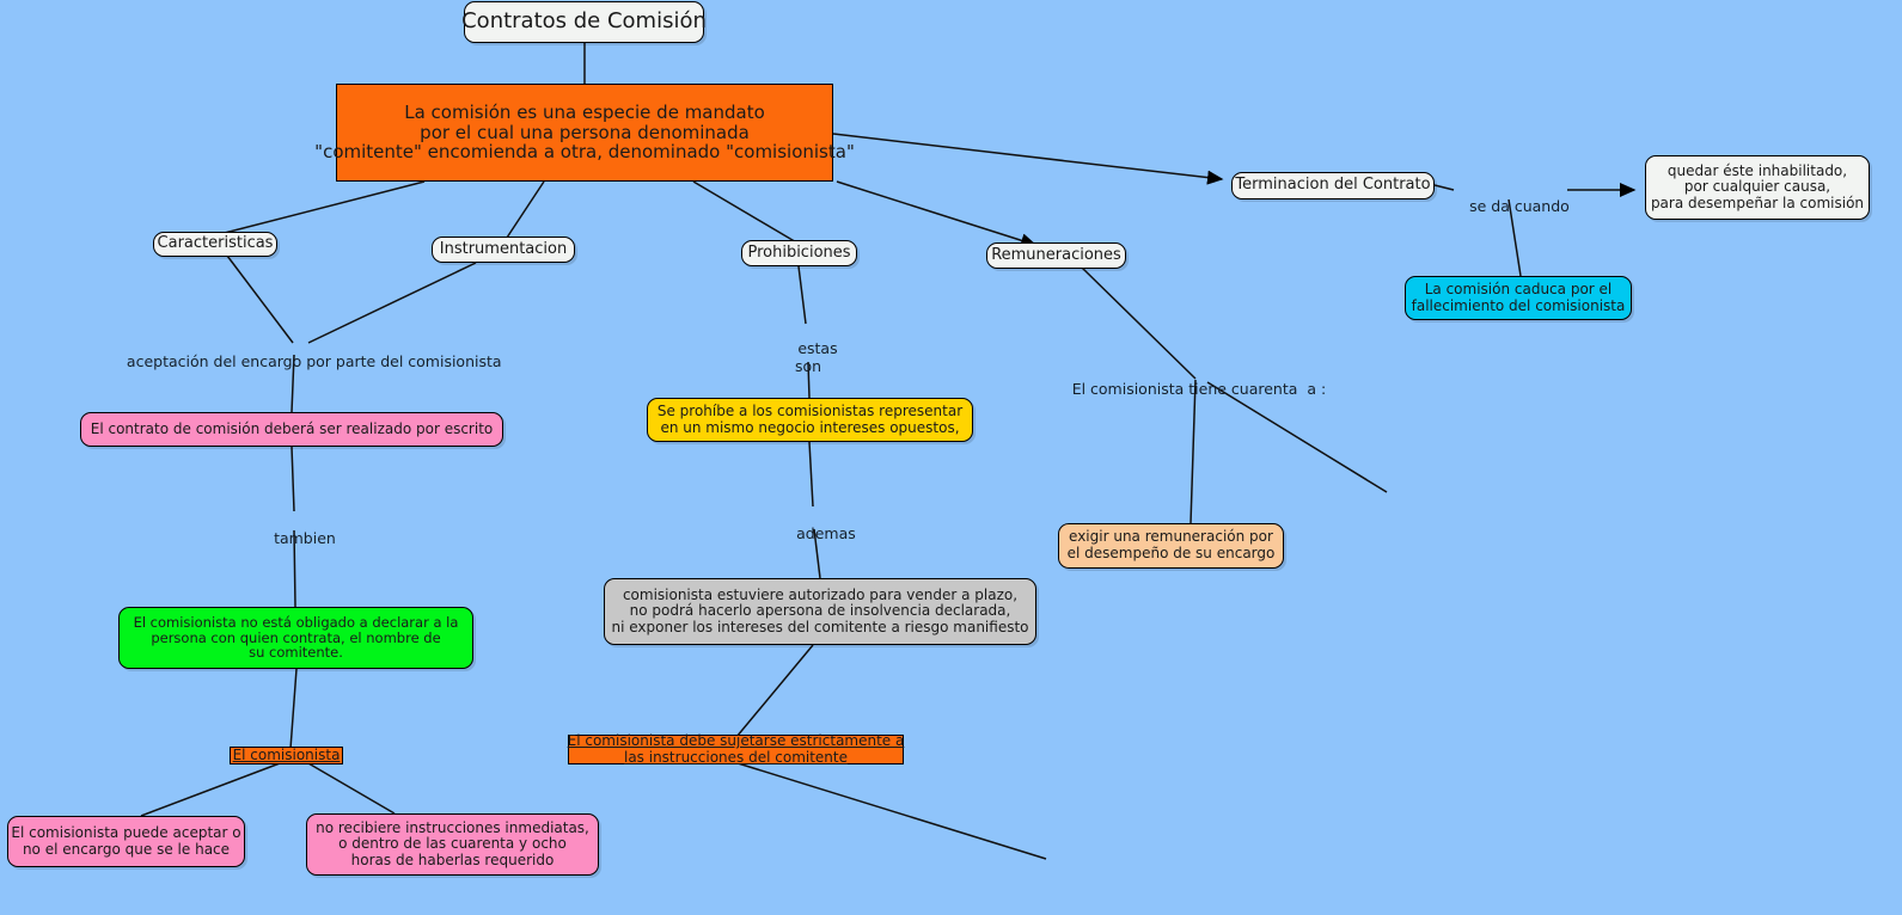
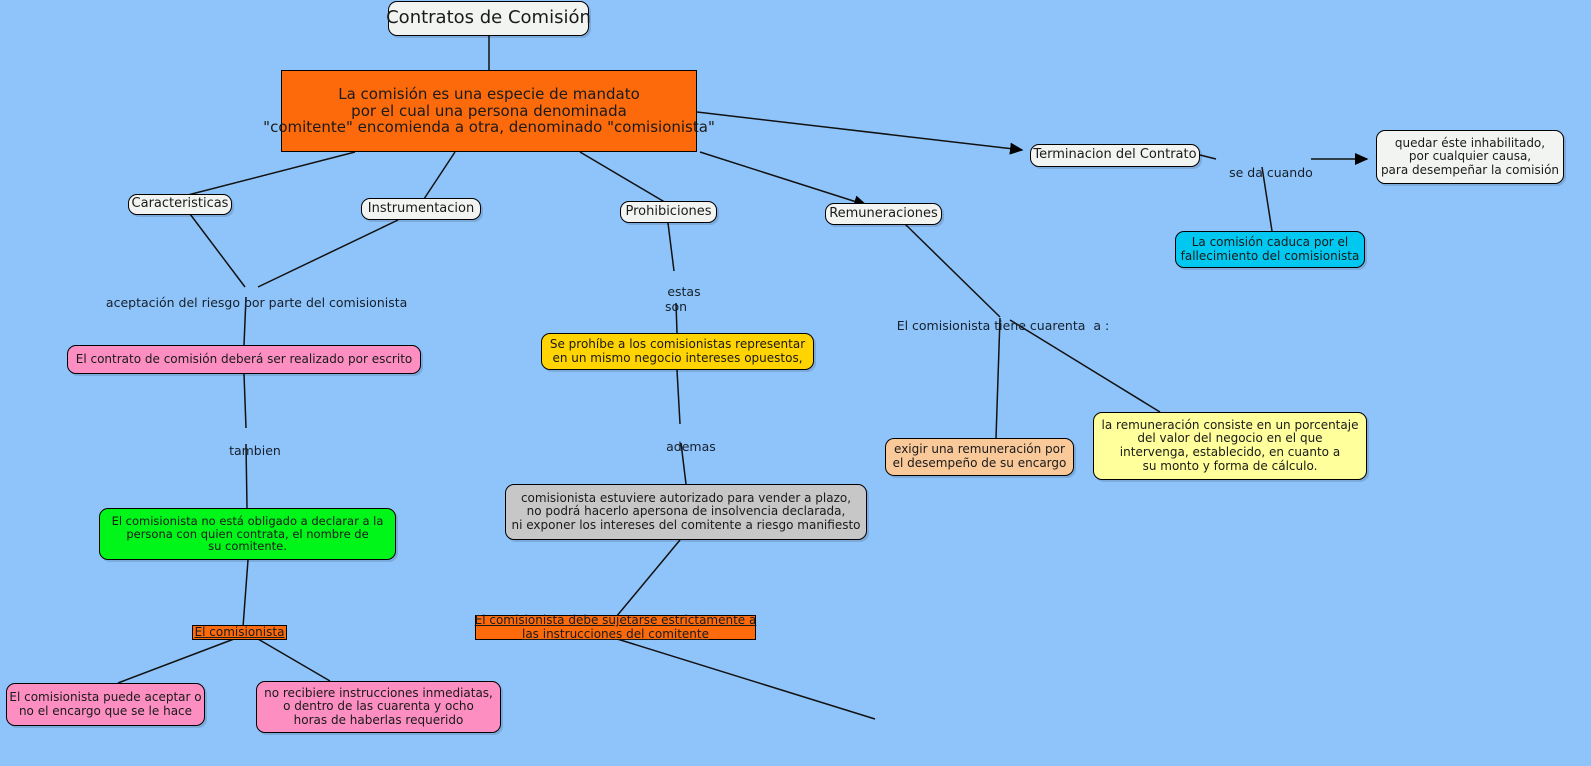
  Contratos de Comisión
  La comisión es una especie de mandato
  por el cual una persona denominada
  "comitente" encomienda a otra, denominado "comisionista"
  Caracteristicas
  Instrumentacion
  Prohibiciones
  Remuneraciones
  Terminacion del Contrato
- aceptación del encargo por parte del comisionista
+ aceptación del riesgo por parte del comisionista
  estas
  son
  tambien
  ademas
  El comisionista tiene cuarenta a :
  se da cuando
  El contrato de comisión deberá ser realizado por escrito
  El comisionista no está obligado a declarar a la
  persona con quien contrata, el nombre de
  su comitente.
  El comisionista
  El comisionista puede aceptar o
  no el encargo que se le hace
  no recibiere instrucciones inmediatas,
  o dentro de las cuarenta y ocho
  horas de haberlas requerido
  Se prohíbe a los comisionistas representar
  en un mismo negocio intereses opuestos,
  comisionista estuviere autorizado para vender a plazo,
  no podrá hacerlo apersona de insolvencia declarada,
  ni exponer los intereses del comitente a riesgo manifiesto
  El comisionista debe sujetarse estrictamente a
  las instrucciones del comitente
  exigir una remuneración por
  el desempeño de su encargo
+ la remuneración consiste en un porcentaje
+ del valor del negocio en el que
+ intervenga, establecido, en cuanto a
+ su monto y forma de cálculo.
  La comisión caduca por el
  fallecimiento del comisionista
  quedar éste inhabilitado,
  por cualquier causa,
  para desempeñar la comisión
